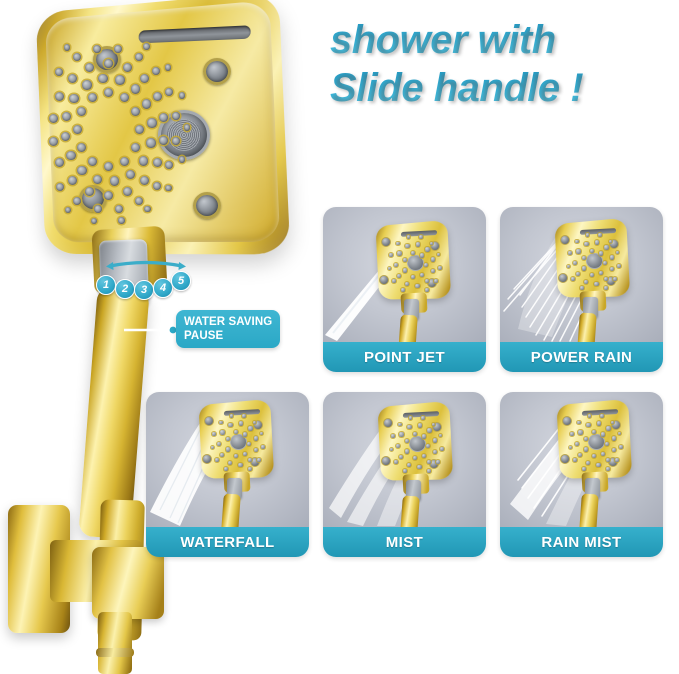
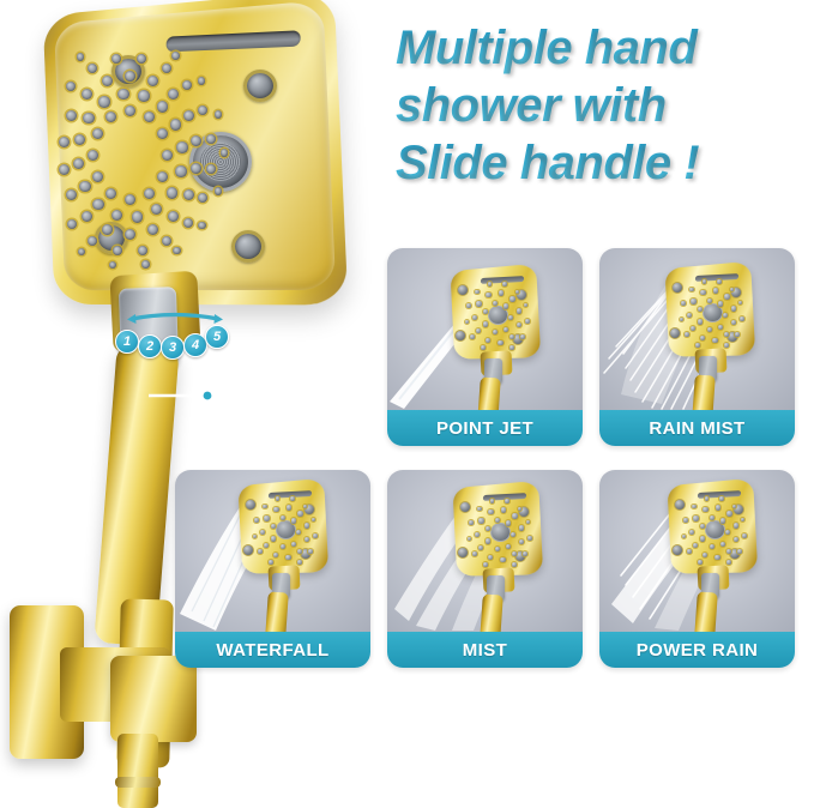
+ Multiple hand
  shower with
  Slide handle !
  1
  2
  3
  4
  5
- WATER SAVING
- PAUSE
  POINT JET
- POWER RAIN
+ RAIN MIST
  WATERFALL
  MIST
- RAIN MIST
+ POWER RAIN
